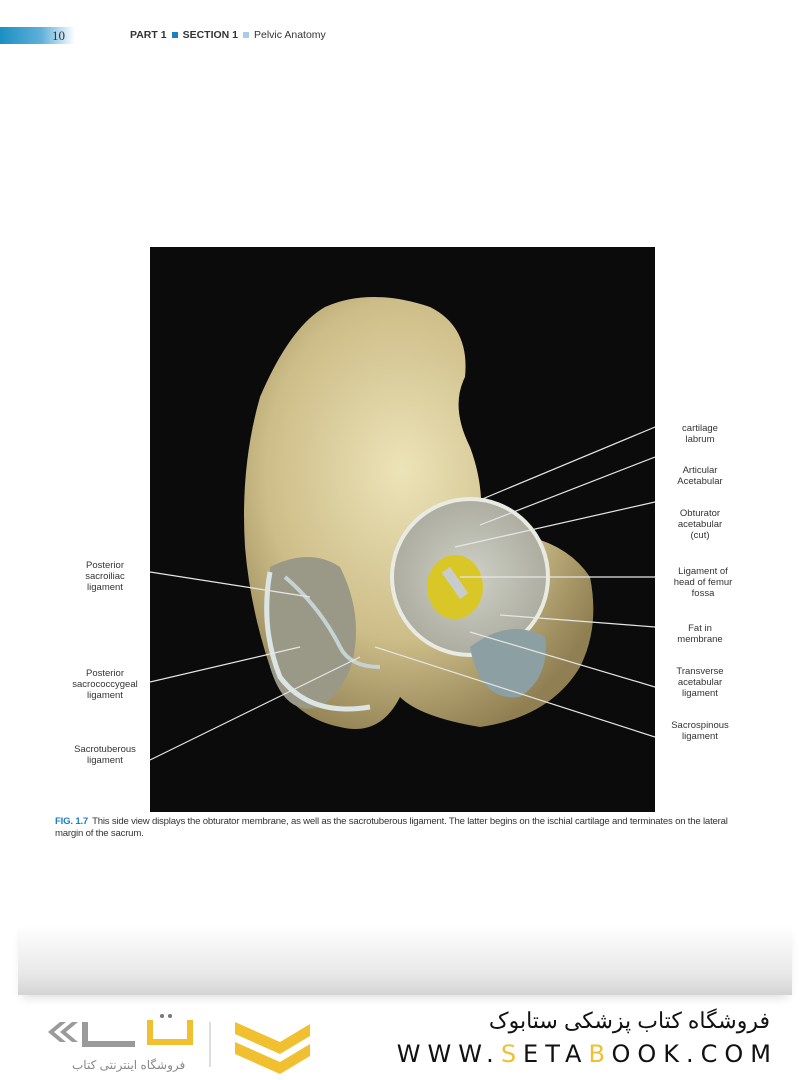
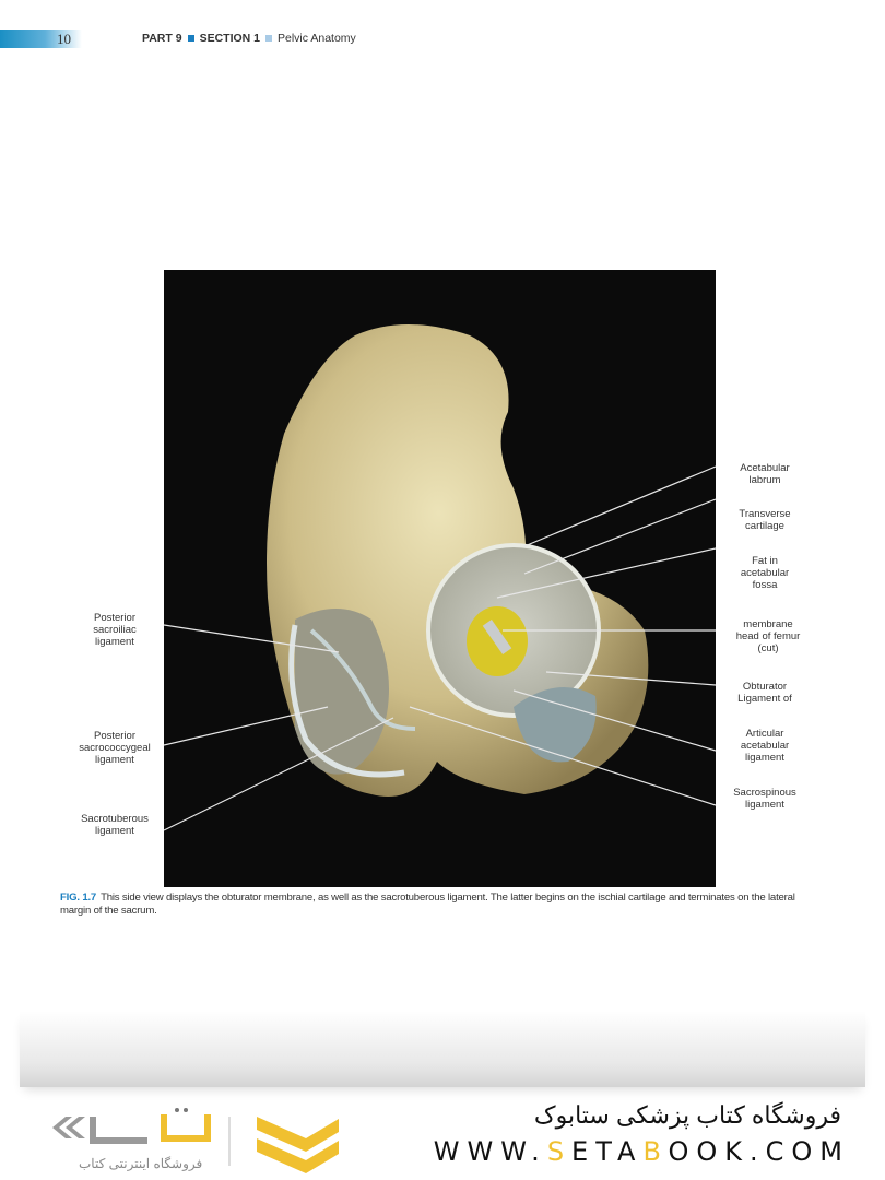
  10
- PART 1
+ PART 9
  SECTION 1
  Pelvic Anatomy
- cartilage
+ Acetabular
  labrum
- Articular
+ Transverse
- Acetabular
+ cartilage
- Obturator
+ Fat in
  acetabular
- (cut)
+ fossa
- Ligament of
+ membrane
  head of femur
- fossa
+ (cut)
- Fat in
+ Obturator
- membrane
+ Ligament of
- Transverse
+ Articular
  acetabular
  ligament
  Sacrospinous
  ligament
  Posterior
  sacroiliac
  ligament
  Posterior
  sacrococcygeal
  ligament
  Sacrotuberous
  ligament
  FIG. 1.7 This side view displays the obturator membrane, as well as the sacrotuberous ligament. The latter begins on the ischial cartilage and terminates on the lateral margin of the sacrum.
  فروشگاه اینترنتی کتاب
  فروشگاه کتاب پزشکی ستابوک
  WWW.SETABOOK.COM
